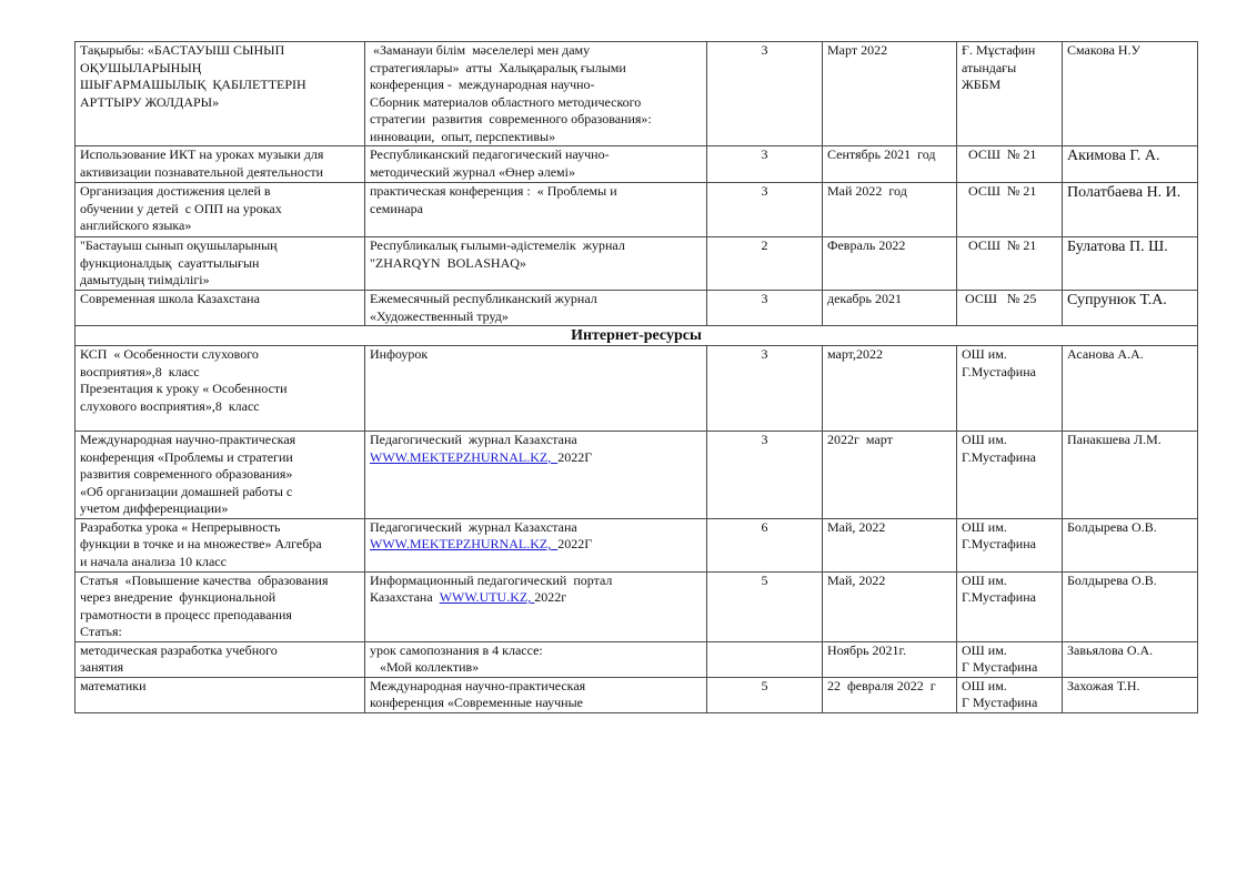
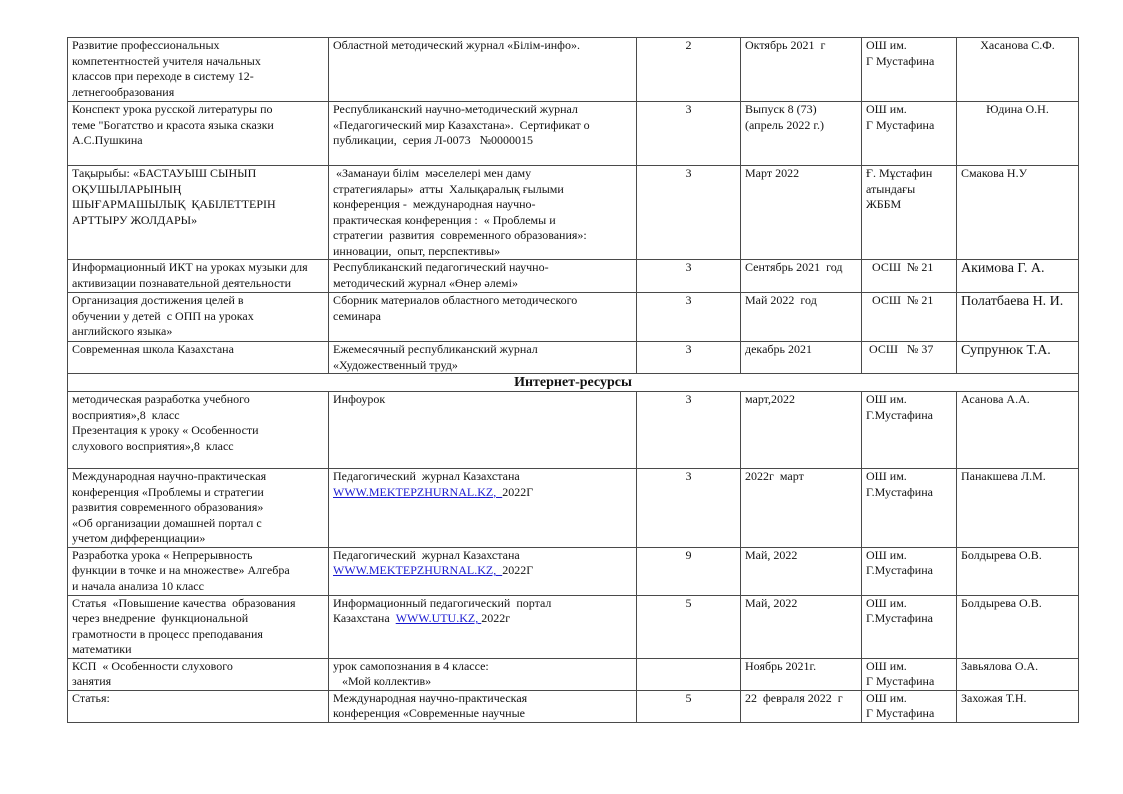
+ Развитие профессиональныхкомпетентностей учителя начальныхклассов при переходе в систему 12-летнегообразования	Областной методический журнал «Білім-инфо».	2	Октябрь 2021 г	ОШ им.Г Мустафина	Хасанова С.Ф.
+ Конспект урока русской литературы потеме "Богатство и красота языка сказкиА.С.Пушкина	Республиканский научно-методический журнал«Педагогический мир Казахстана». Сертификат опубликации, серия Л-0073 №0000015	3	Выпуск 8 (73)(апрель 2022 г.)	ОШ им.Г Мустафина	Юдина О.Н.
- Тақырыбы: «БАСТАУЫШ СЫНЫПОҚУШЫЛАРЫНЫҢШЫҒАРМАШЫЛЫҚ ҚАБІЛЕТТЕРІНАРТТЫРУ ЖОЛДАРЫ»	«Заманауи білім мәселелері мен дамустратегиялары» атты Халықаралық ғылымиконференция - международная научно-Сборник материалов областного методическогостратегии развития современного образования»:инновации, опыт, перспективы»	3	Март 2022	Ғ. МұстафинатындағыЖББМ	Смакова Н.У
+ Тақырыбы: «БАСТАУЫШ СЫНЫПОҚУШЫЛАРЫНЫҢШЫҒАРМАШЫЛЫҚ ҚАБІЛЕТТЕРІНАРТТЫРУ ЖОЛДАРЫ»	«Заманауи білім мәселелері мен дамустратегиялары» атты Халықаралық ғылымиконференция - международная научно-практическая конференция : « Проблемы истратегии развития современного образования»:инновации, опыт, перспективы»	3	Март 2022	Ғ. МұстафинатындағыЖББМ	Смакова Н.У
- Использование ИКТ на уроках музыки дляактивизации познавательной деятельности	Республиканский педагогический научно-методический журнал «Өнер әлемі»	3	Сентябрь 2021 год	ОСШ № 21	Акимова Г. А.
+ Информационный ИКТ на уроках музыки дляактивизации познавательной деятельности	Республиканский педагогический научно-методический журнал «Өнер әлемі»	3	Сентябрь 2021 год	ОСШ № 21	Акимова Г. А.
- Организация достижения целей вобучении у детей с ОПП на урокаханглийского языка»	практическая конференция : « Проблемы исеминара	3	Май 2022 год	ОСШ № 21	Полатбаева Н. И.
+ Организация достижения целей вобучении у детей с ОПП на урокаханглийского языка»	Сборник материалов областного методическогосеминара	3	Май 2022 год	ОСШ № 21	Полатбаева Н. И.
- "Бастауыш сынып оқушыларыныңфункционалдық сауаттылығындамытудың тиімділігі»	Республикалық ғылыми-әдістемелік журнал"ZHARQYN BOLASHAQ»	2	Февраль 2022	ОСШ № 21	Булатова П. Ш.
- Современная школа Казахстана	Ежемесячный республиканский журнал«Художественный труд»	3	декабрь 2021	ОСШ № 25	Супрунюк Т.А.
+ Современная школа Казахстана	Ежемесячный республиканский журнал«Художественный труд»	3	декабрь 2021	ОСШ № 37	Супрунюк Т.А.
  Интернет-ресурсы
- КСП « Особенности слуховоговосприятия»,8 классПрезентация к уроку « Особенностислухового восприятия»,8 класс	Инфоурок	3	март,2022	ОШ им.Г.Мустафина	Асанова А.А.
+ методическая разработка учебноговосприятия»,8 классПрезентация к уроку « Особенностислухового восприятия»,8 класс	Инфоурок	3	март,2022	ОШ им.Г.Мустафина	Асанова А.А.
- Международная научно-практическаяконференция «Проблемы и стратегииразвития современного образования»«Об организации домашней работы сучетом дифференциации»	Педагогический журнал КазахстанаWWW.MEKTEPZHURNAL.KZ, 2022Г	3	2022г март	ОШ им.Г.Мустафина	Панакшева Л.М.
+ Международная научно-практическаяконференция «Проблемы и стратегииразвития современного образования»«Об организации домашней портал сучетом дифференциации»	Педагогический журнал КазахстанаWWW.MEKTEPZHURNAL.KZ, 2022Г	3	2022г март	ОШ им.Г.Мустафина	Панакшева Л.М.
- Разработка урока « Непрерывностьфункции в точке и на множестве» Алгебраи начала анализа 10 класс	Педагогический журнал КазахстанаWWW.MEKTEPZHURNAL.KZ, 2022Г	6	Май, 2022	ОШ им.Г.Мустафина	Болдырева О.В.
+ Разработка урока « Непрерывностьфункции в точке и на множестве» Алгебраи начала анализа 10 класс	Педагогический журнал КазахстанаWWW.MEKTEPZHURNAL.KZ, 2022Г	9	Май, 2022	ОШ им.Г.Мустафина	Болдырева О.В.
- Статья «Повышение качества образованиячерез внедрение функциональнойграмотности в процесс преподаванияСтатья:	Информационный педагогический порталКазахстана WWW.UTU.KZ, 2022г	5	Май, 2022	ОШ им.Г.Мустафина	Болдырева О.В.
+ Статья «Повышение качества образованиячерез внедрение функциональнойграмотности в процесс преподаванияматематики	Информационный педагогический порталКазахстана WWW.UTU.KZ, 2022г	5	Май, 2022	ОШ им.Г.Мустафина	Болдырева О.В.
- методическая разработка учебногозанятия	урок самопознания в 4 классе: «Мой коллектив»		Ноябрь 2021г.	ОШ им.Г Мустафина	Завьялова О.А.
+ КСП « Особенности слуховогозанятия	урок самопознания в 4 классе: «Мой коллектив»		Ноябрь 2021г.	ОШ им.Г Мустафина	Завьялова О.А.
- математики	Международная научно-практическаяконференция «Современные научные	5	22 февраля 2022 г	ОШ им.Г Мустафина	Захожая Т.Н.
+ Статья:	Международная научно-практическаяконференция «Современные научные	5	22 февраля 2022 г	ОШ им.Г Мустафина	Захожая Т.Н.
